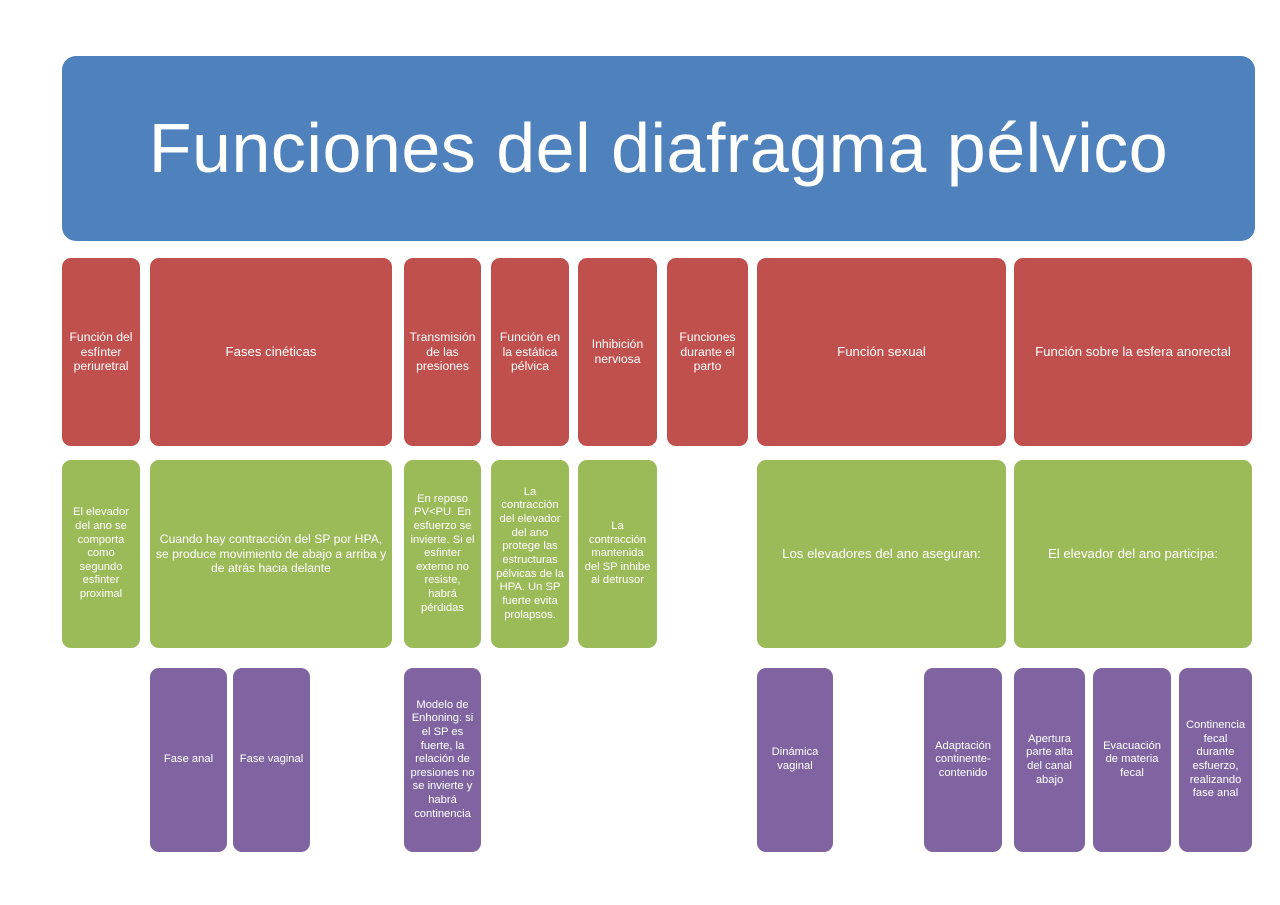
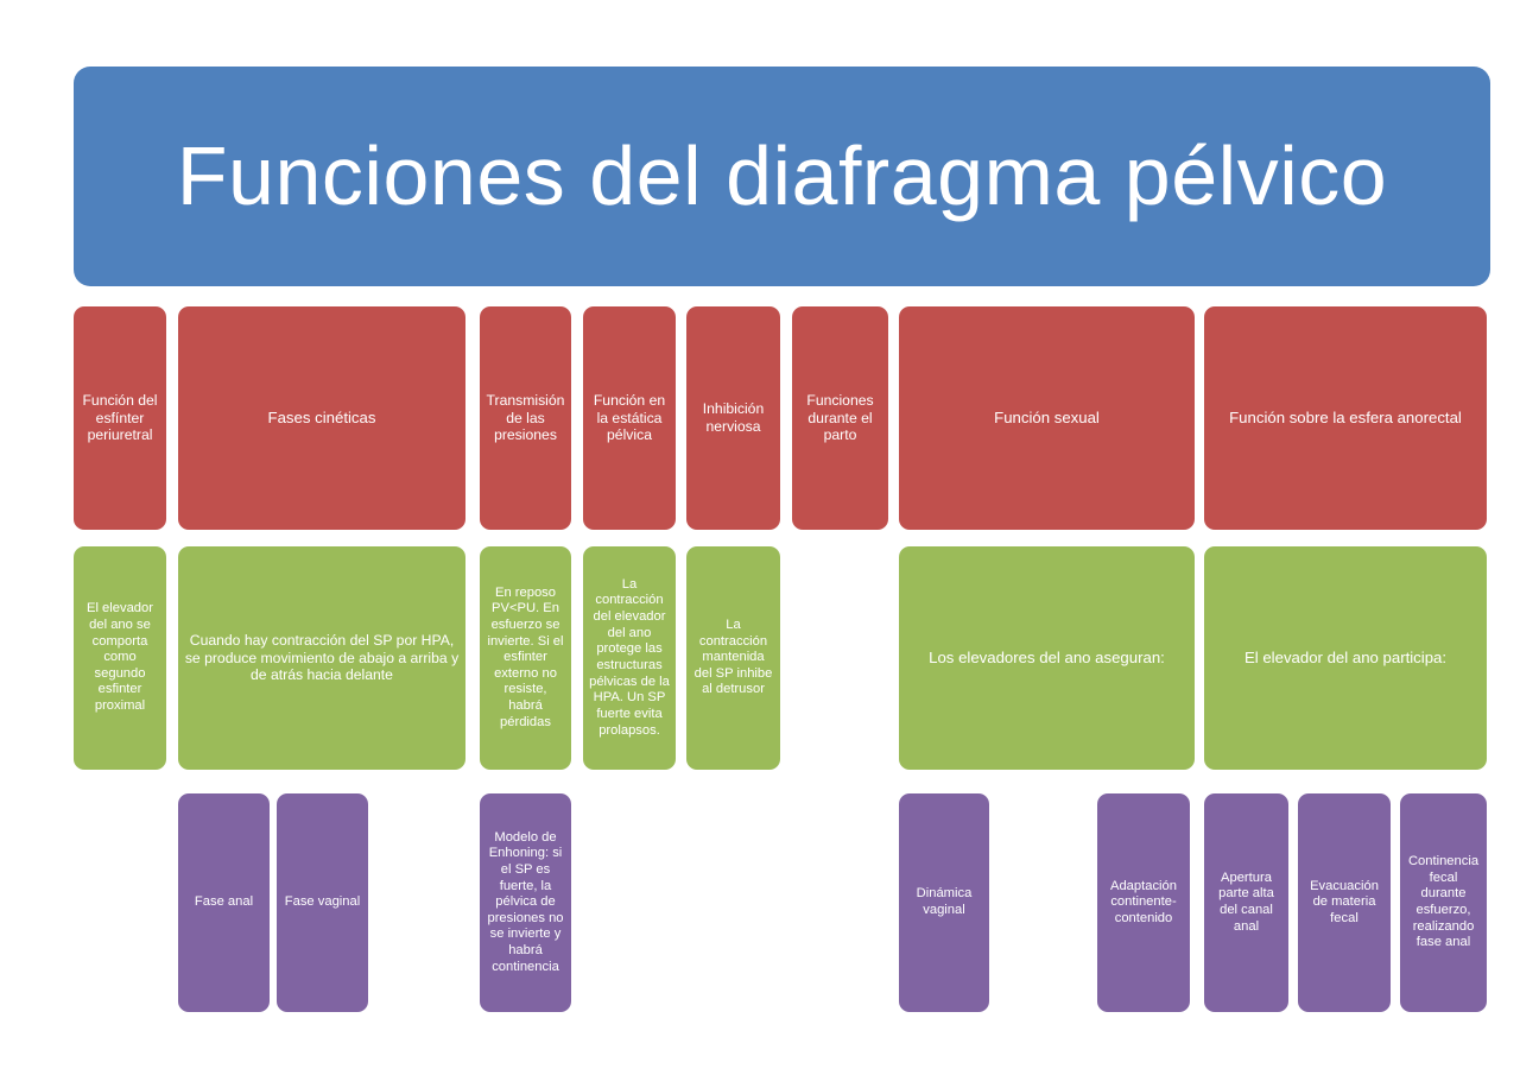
  Funciones del diafragma pélvico
  Función del esfínter periuretral
  Fases cinéticas
  Transmisión de las presiones
  Función en la estática pélvica
  Inhibición nerviosa
  Funciones durante el parto
  Función sexual
  Función sobre la esfera anorectal
  El elevador del ano se comporta como segundo esfinter proximal
  Cuando hay contracción del SP por HPA, se produce movimiento de abajo a arriba y de atrás hacia delante
  En reposo PV<PU. En esfuerzo se invierte. Si el esfinter externo no resiste, habrá pérdidas
  La contracción del elevador del ano protege las estructuras pélvicas de la HPA. Un SP fuerte evita prolapsos.
  La contracción mantenida del SP inhibe al detrusor
  Los elevadores del ano aseguran:
  El elevador del ano participa:
  Fase anal
  Fase vaginal
- Modelo de Enhoning: si el SP es fuerte, la relación de presiones no se invierte y habrá continencia
+ Modelo de Enhoning: si el SP es fuerte, la pélvica de presiones no se invierte y habrá continencia
  Dinámica vaginal
  Adaptación continente-contenido
- Apertura parte alta del canal abajo
+ Apertura parte alta del canal anal
  Evacuación de materia fecal
  Continencia fecal durante esfuerzo, realizando fase anal
